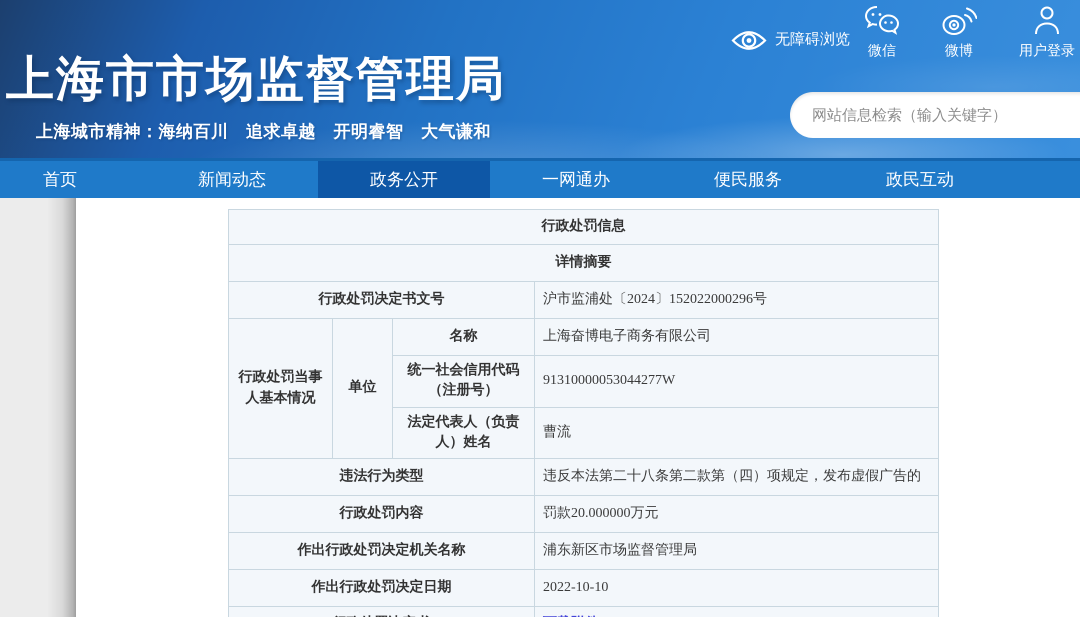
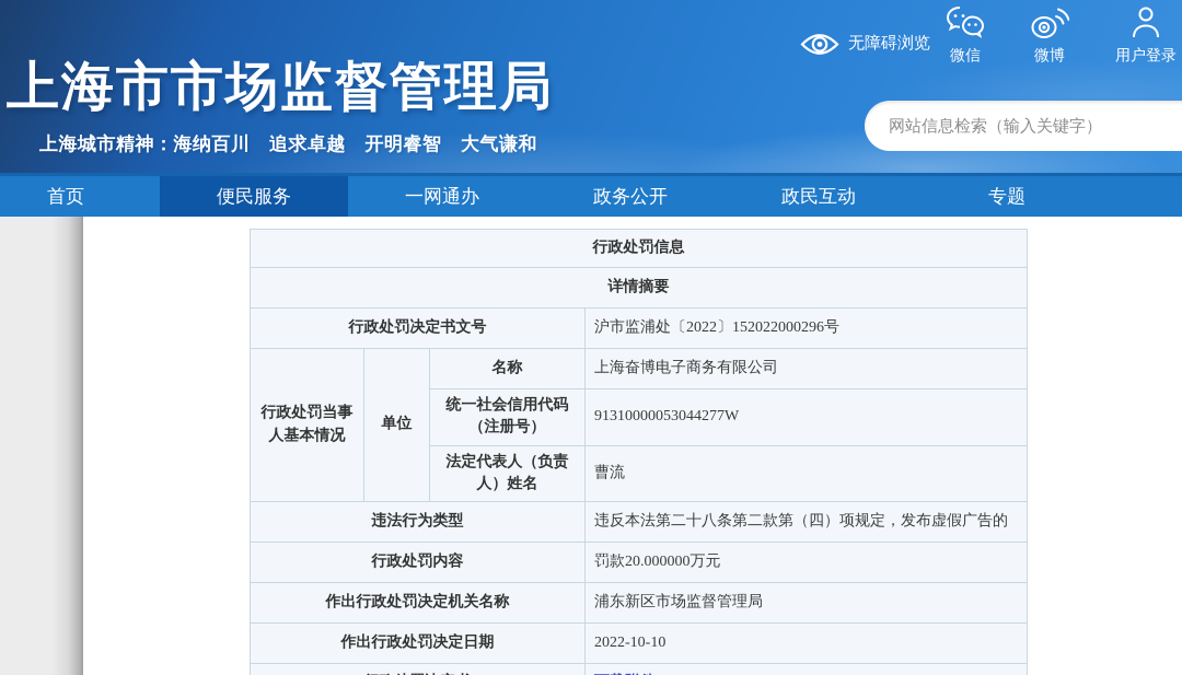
  上海市市场监督管理局
  上海城市精神：海纳百川 追求卓越 开明睿智 大气谦和
  无障碍浏览
  微信
  微博
  用户登录
  网站信息检索（输入关键字）
  首页
- 新闻动态
- 政务公开
+ 便民服务
  一网通办
- 便民服务
+ 政务公开
  政民互动
+ 专题
  行政处罚信息
  详情摘要
- 行政处罚决定书文号	沪市监浦处〔2024〕152022000296号
+ 行政处罚决定书文号	沪市监浦处〔2022〕152022000296号
  行政处罚当事人基本情况	单位	名称	上海奋博电子商务有限公司
  统一社会信用代码（注册号）	91310000053044277W
  法定代表人（负责人）姓名	曹流
  违法行为类型	违反本法第二十八条第二款第（四）项规定，发布虚假广告的
  行政处罚内容	罚款20.000000万元
  作出行政处罚决定机关名称	浦东新区市场监督管理局
  作出行政处罚决定日期	2022-10-10
